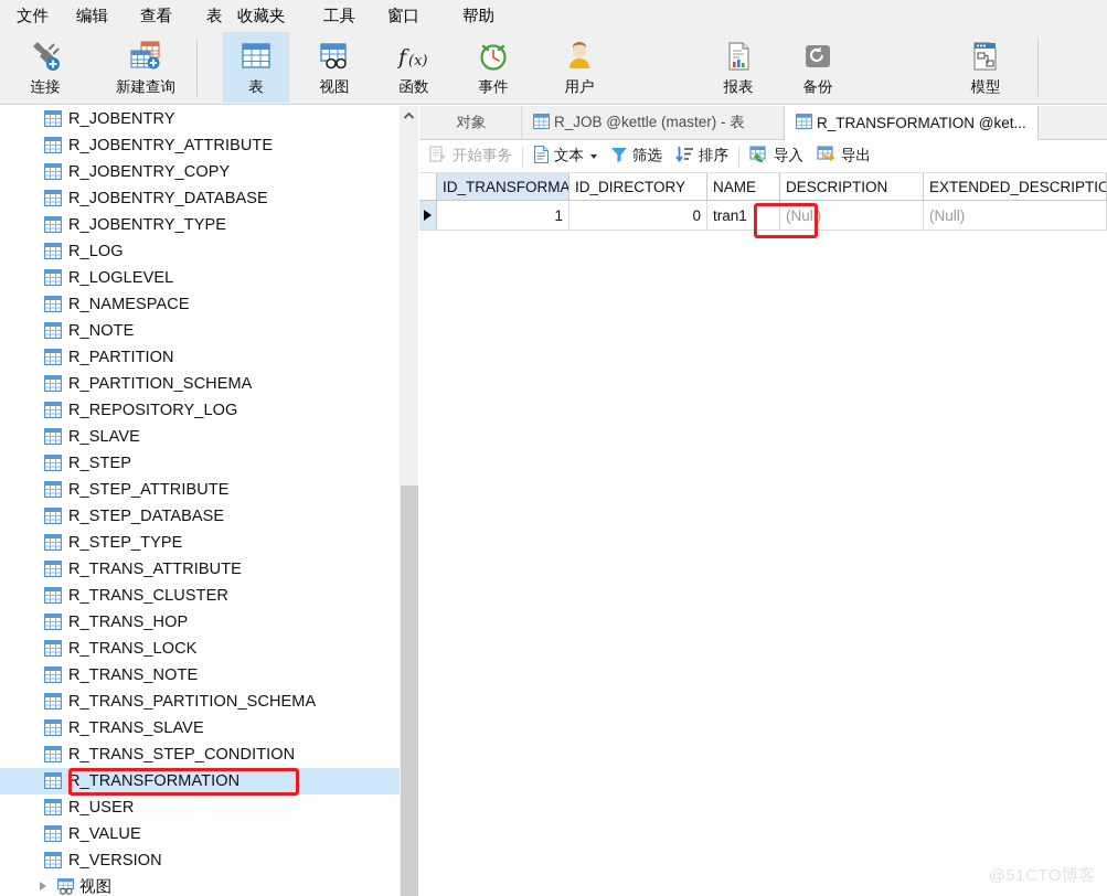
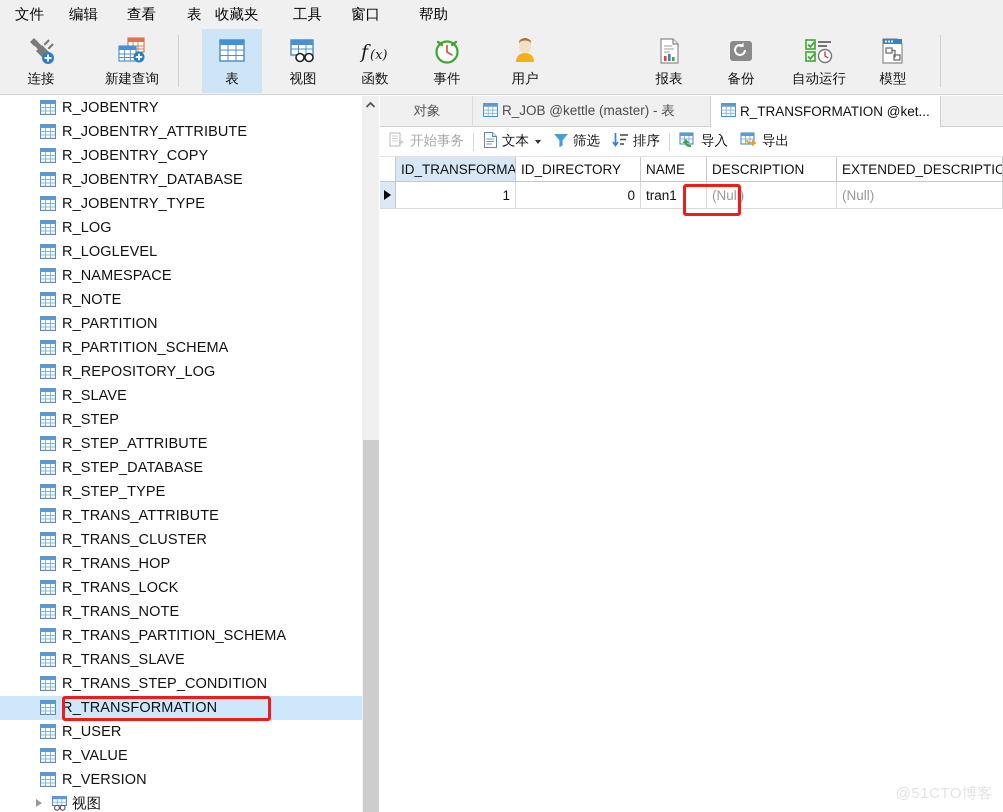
  文件
  编辑
  查看
  表
  收藏夹
  工具
  窗口
  帮助
  连接
  新建查询
  表
  视图
  f
  (x)
  函数
  事件
  用户
  报表
  备份
+ 自动运行
  模型
  R_JOBENTRY
  R_JOBENTRY_ATTRIBUTE
  R_JOBENTRY_COPY
  R_JOBENTRY_DATABASE
  R_JOBENTRY_TYPE
  R_LOG
  R_LOGLEVEL
  R_NAMESPACE
  R_NOTE
  R_PARTITION
  R_PARTITION_SCHEMA
  R_REPOSITORY_LOG
  R_SLAVE
  R_STEP
  R_STEP_ATTRIBUTE
  R_STEP_DATABASE
  R_STEP_TYPE
  R_TRANS_ATTRIBUTE
  R_TRANS_CLUSTER
  R_TRANS_HOP
  R_TRANS_LOCK
  R_TRANS_NOTE
  R_TRANS_PARTITION_SCHEMA
  R_TRANS_SLAVE
  R_TRANS_STEP_CONDITION
  R_TRANSFORMATION
  R_USER
  R_VALUE
  R_VERSION
  视图
  对象
  R_JOB @kettle (master) - 表
  R_TRANSFORMATION @ket...
  开始事务
  文本
  筛选
  排序
  导入
  导出
  ID_TRANSFORMA
  ID_DIRECTORY
  NAME
  DESCRIPTION
  EXTENDED_DESCRIPTIO
  1
  0
  tran1
  (Null)
  (Null)
  @51CTO博客
